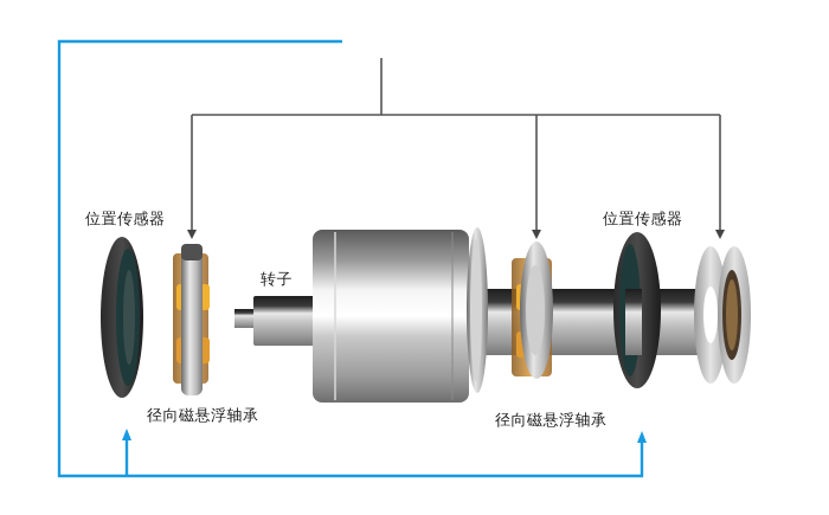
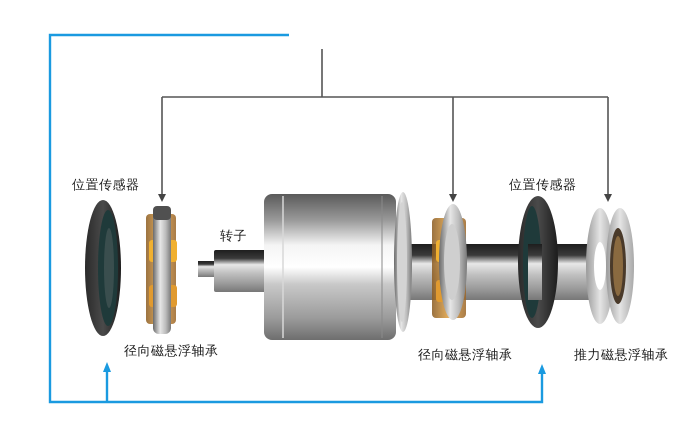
  位置传感器
  径向磁悬浮轴承
  转子
  径向磁悬浮轴承
  位置传感器
+ 推力磁悬浮轴承
